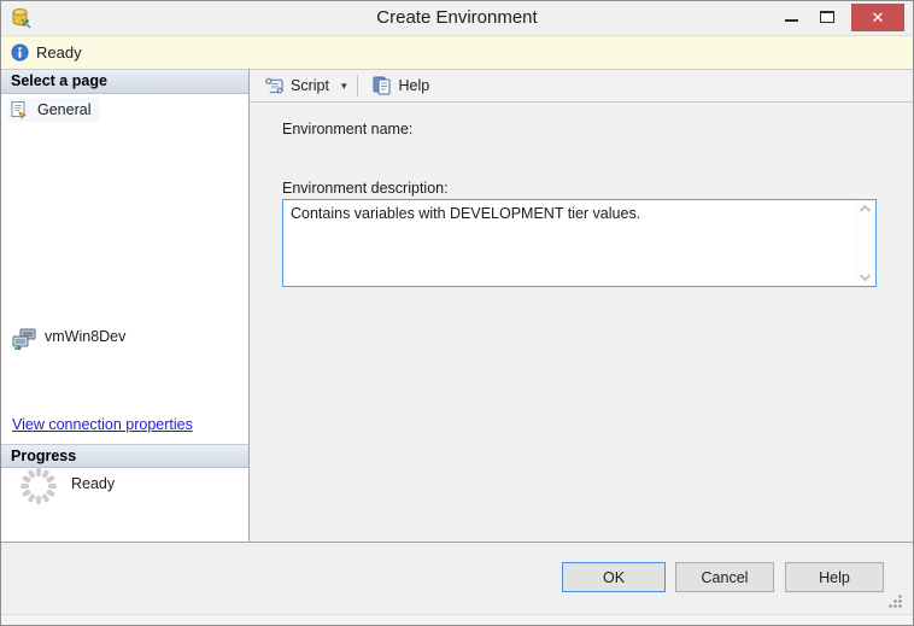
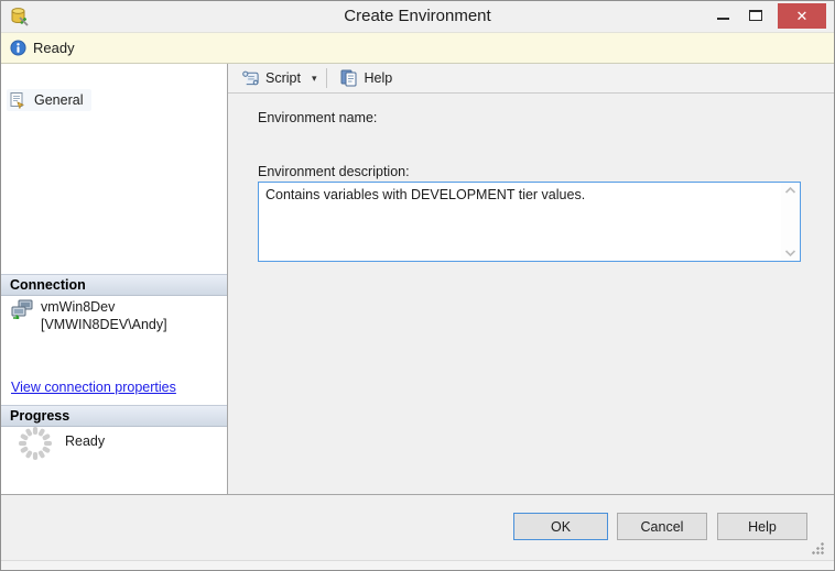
  Create Environment
  ✕
  Ready
- Select a page
  General
+ Connection
  vmWin8Dev
+ [VMWIN8DEV\Andy]
  View connection properties
  Progress
  Ready
  Script
  ▾
  Help
  Environment name:
  Environment description:
  Contains variables with DEVELOPMENT tier values.
  OK
  Cancel
  Help
